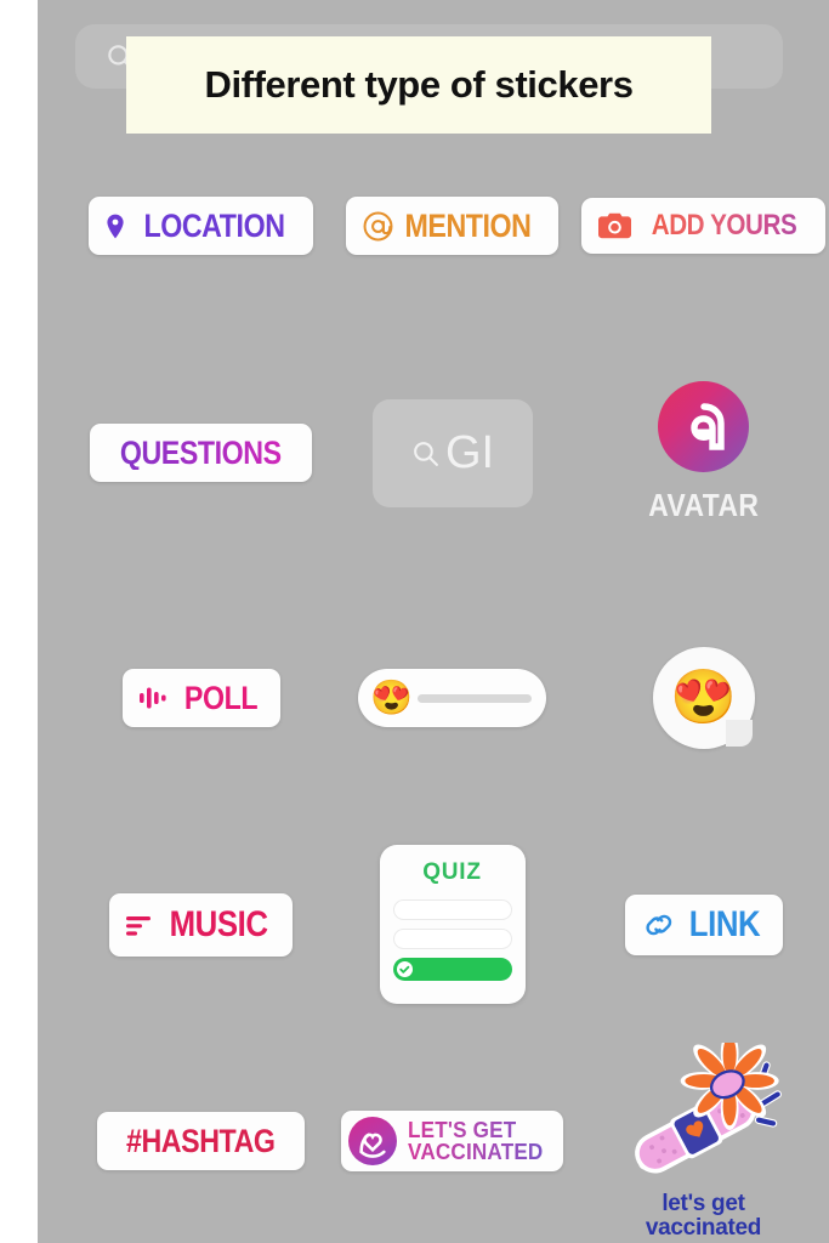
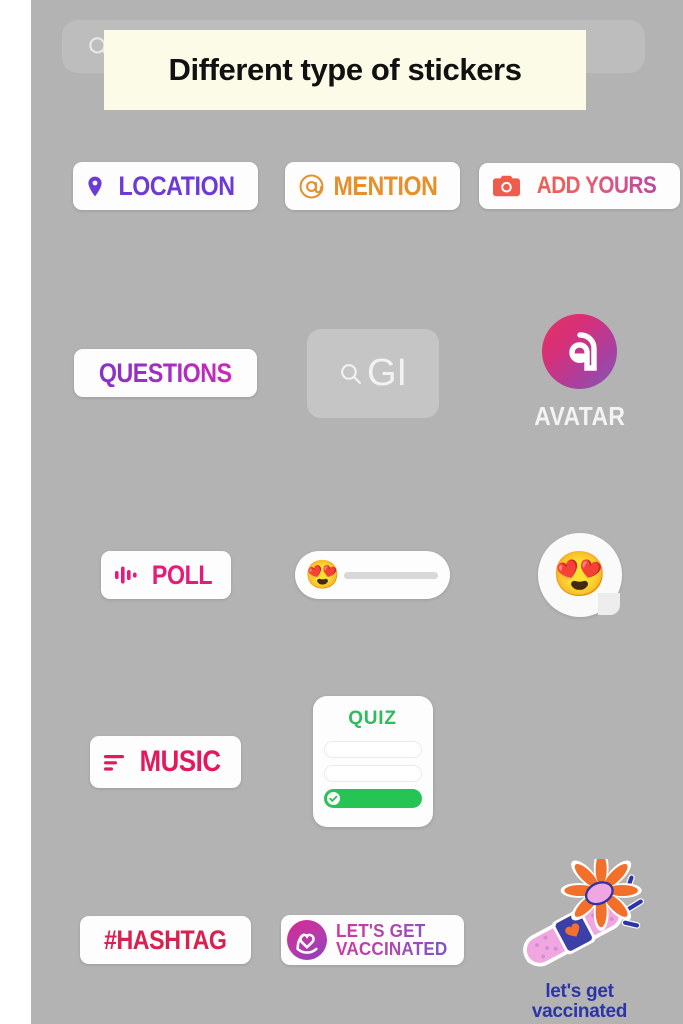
  LOCATION
  MENTION
  ADD YOURS
  QUESTIONS
  GI
  AVATAR
  POLL
  😍
  😍
  MUSIC
  QUIZ
- LINK
  #HASHTAG
  LET'S GET
  VACCINATED
  let's get
  vaccinated
  Different type of stickers
